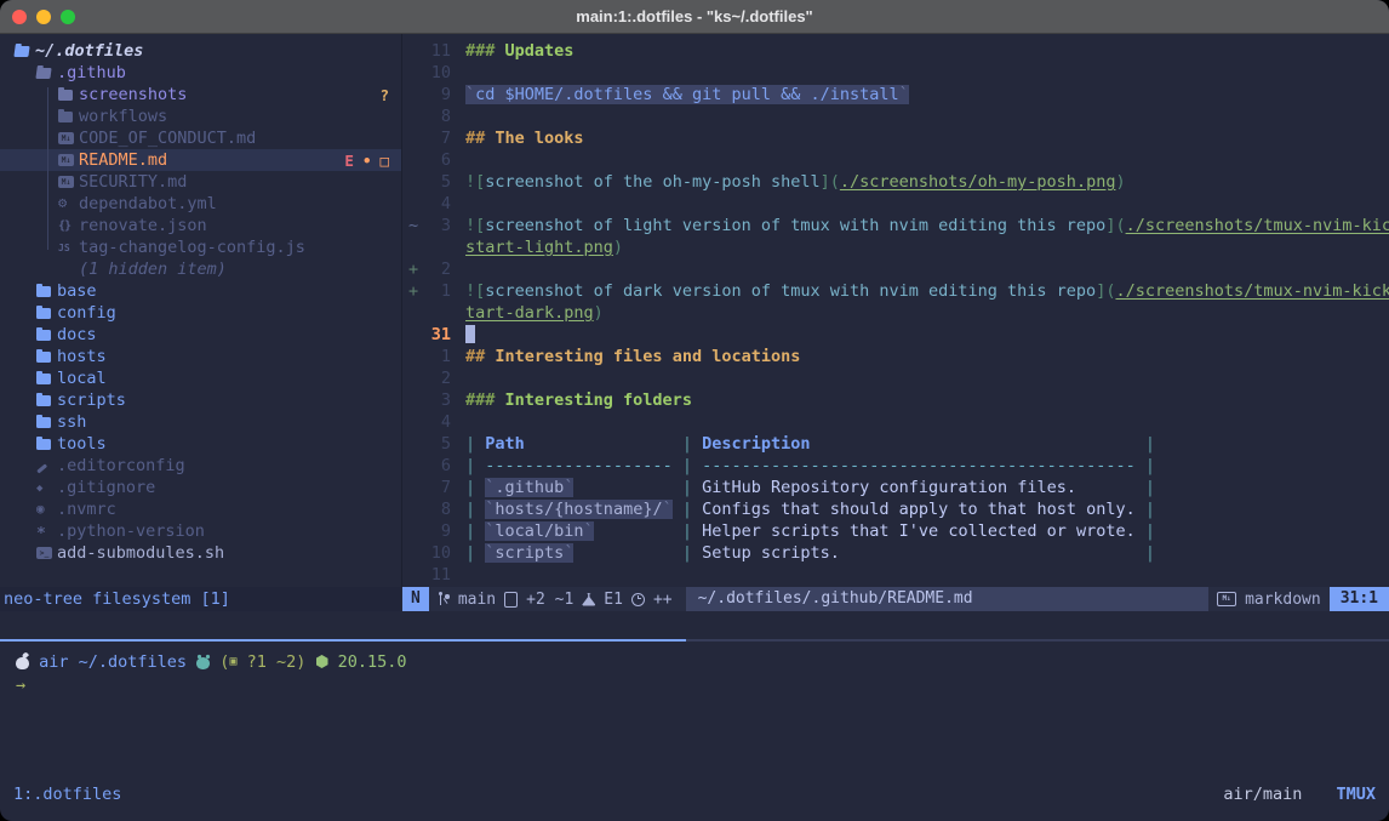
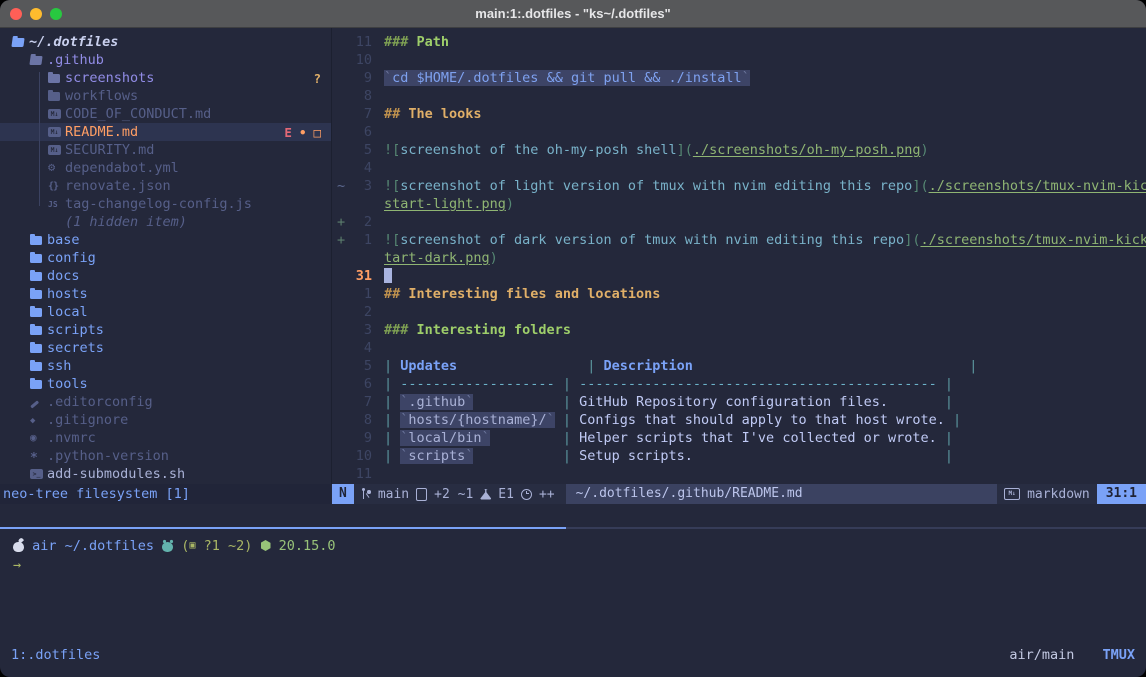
  main:1:.dotfiles - "ks~/.dotfiles"
  ~/.dotfiles
  .github
  screenshots
  ?
  workflows
  CODE_OF_CONDUCT.md
  README.md
  E
  •
  □
  SECURITY.md
  dependabot.yml
  renovate.json
  tag-changelog-config.js
  (1 hidden item)
  base
  config
  docs
  hosts
  local
  scripts
+ secrets
  ssh
  tools
  .editorconfig
  .gitignore
  .nvmrc
  .python-version
  add-submodules.sh
  neo-tree filesystem [1]
  11
- ### Updates
+ ### Path
  10
  9
  `cd $HOME/.dotfiles && git pull && ./install`
  8
  7
  ## The looks
  6
  5
  ![screenshot of the oh-my-posh shell](./screenshots/oh-my-posh.png)
  4
  ~
  3
  ![screenshot of light version of tmux with nvim editing this repo](./screenshots/tmux-nvim-kic
  start-light.png)
  +
  2
  +
  1
  ![screenshot of dark version of tmux with nvim editing this repo](./screenshots/tmux-nvim-kick
  tart-dark.png)
  31
  1
  ## Interesting files and locations
  2
  3
  ### Interesting folders
  4
  5
- | Path | Description |
+ | Updates | Description |
  6
  | ------------------- | -------------------------------------------- |
  7
  | `.github` | GitHub Repository configuration files. |
  8
- | `hosts/{hostname}/` | Configs that should apply to that host only. |
+ | `hosts/{hostname}/` | Configs that should apply to that host wrote. |
  9
  | `local/bin` | Helper scripts that I've collected or wrote. |
  10
  | `scripts` | Setup scripts. |
  11
  N
  main
  +2 ~1
  E1
  ++
  ~/.dotfiles/.github/README.md
  markdown
  31:1
  air ~/.dotfiles
  (
  ?1 ~2)
  20.15.0
  →
  1:.dotfiles
  air/main TMUX
